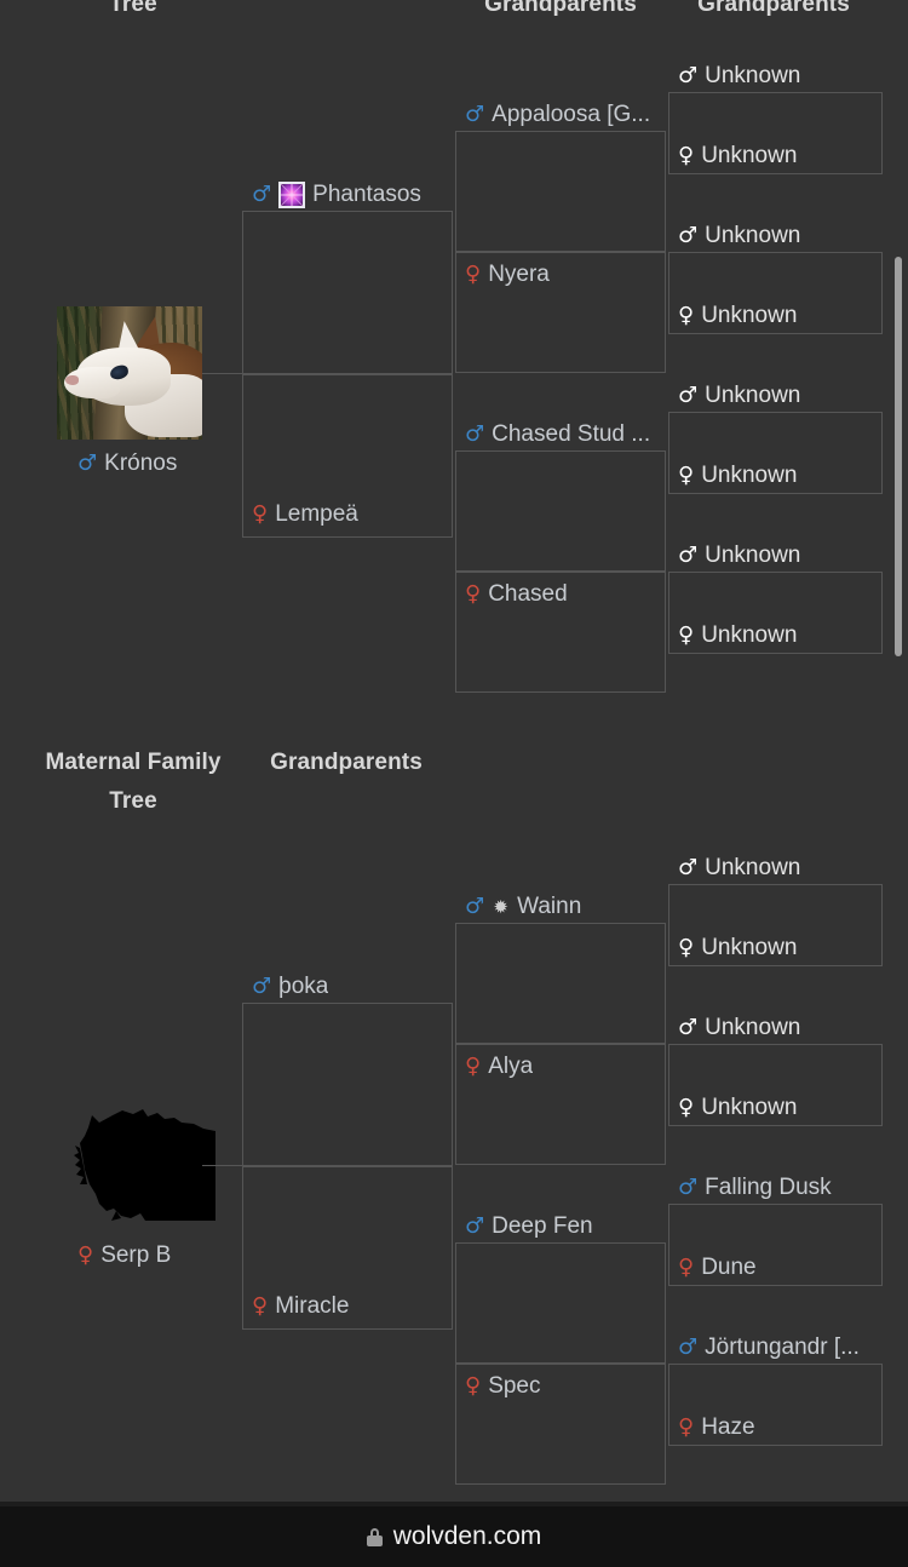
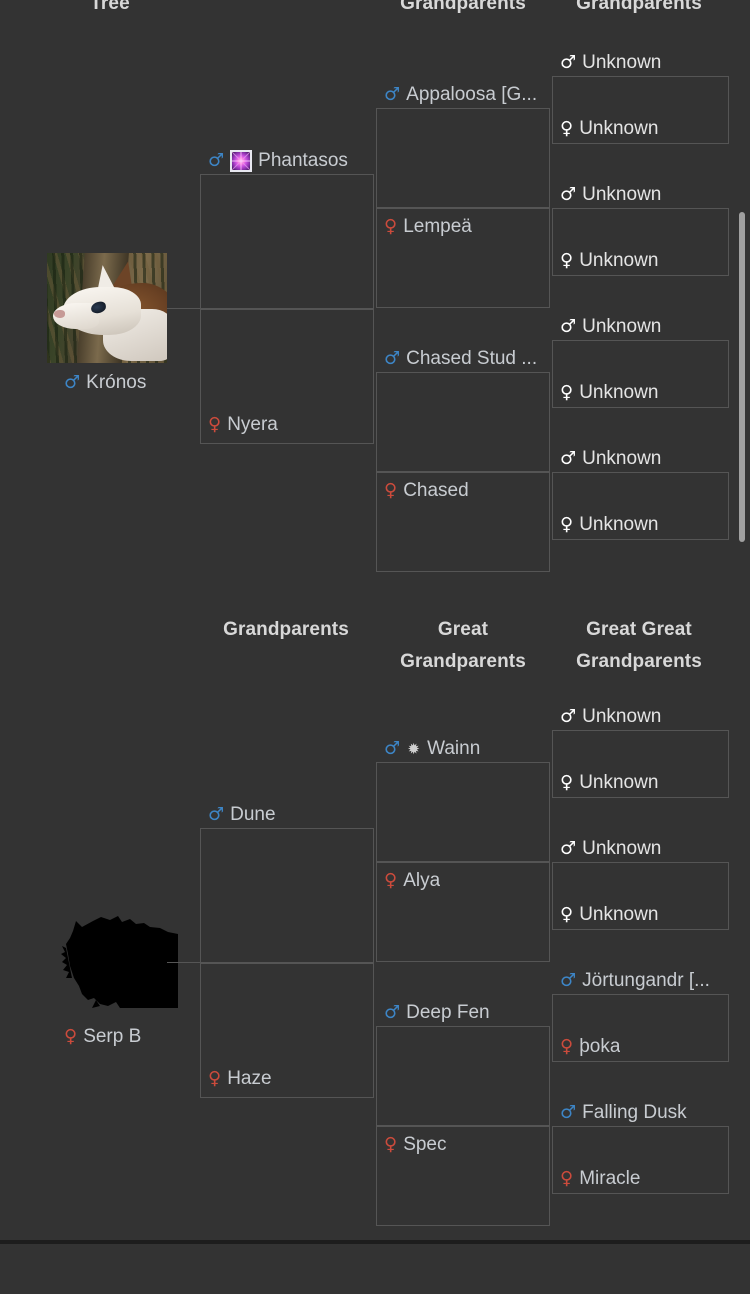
  Tree
  Grandparents
  Grandparents
  ♂
  Krónos
  ♂
  Phantasos
  ♀
- Lempeä
+ Nyera
  ♂
  Appaloosa [G...
  ♀
- Nyera
+ Lempeä
  ♂
  Chased Stud ...
  ♀
  Chased
  ♂
  Unknown
  ♀
  Unknown
  ♂
  Unknown
  ♀
  Unknown
  ♂
  Unknown
  ♀
  Unknown
  ♂
  Unknown
  ♀
  Unknown
- Maternal Family Tree
  Grandparents
+ Great Grandparents
+ Great Great Grandparents
  ♀
  Serp B
  ♂
- þoka
+ Dune
  ♀
- Miracle
+ Haze
  ♂
  ✹
  Wainn
  ♀
  Alya
  ♂
  Deep Fen
  ♀
  Spec
  ♂
  Unknown
  ♀
  Unknown
  ♂
  Unknown
  ♀
  Unknown
  ♂
- Falling Dusk
+ Jörtungandr [...
  ♀
- Dune
+ þoka
  ♂
- Jörtungandr [...
+ Falling Dusk
  ♀
- Haze
+ Miracle
- wolvden.com
